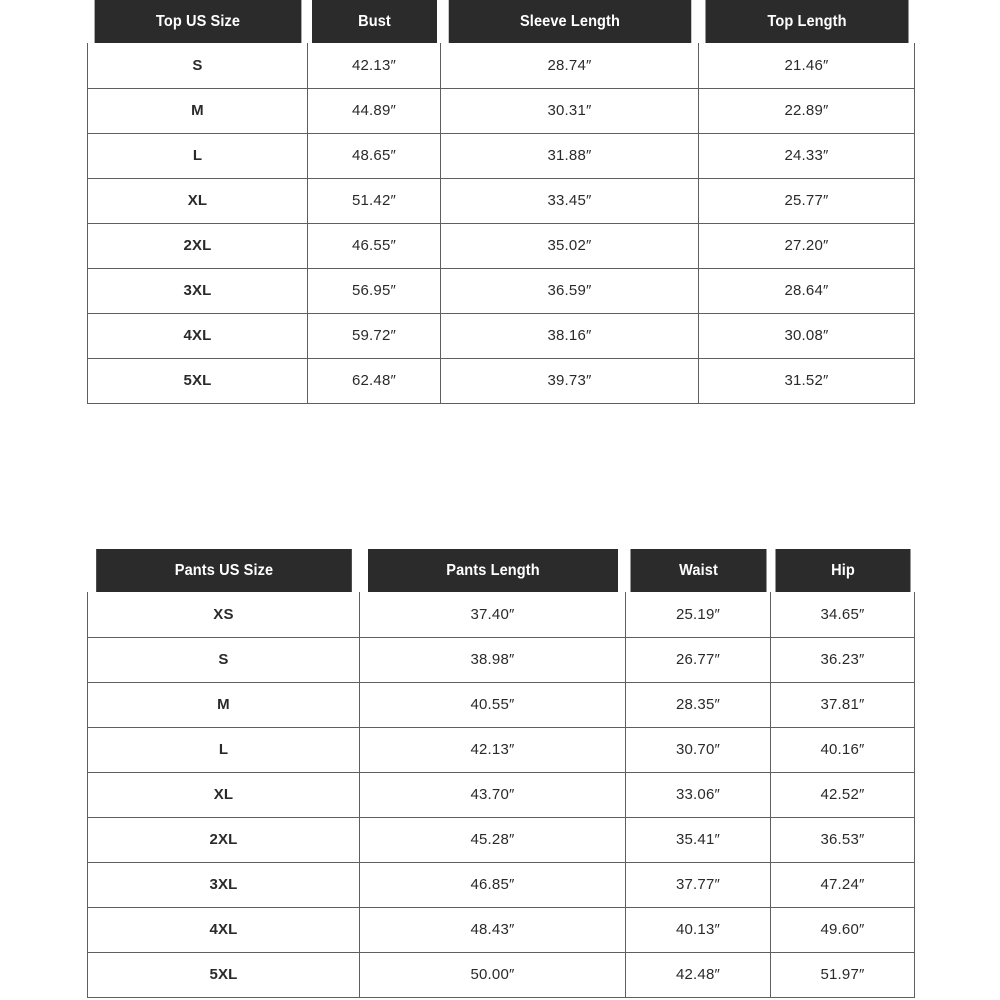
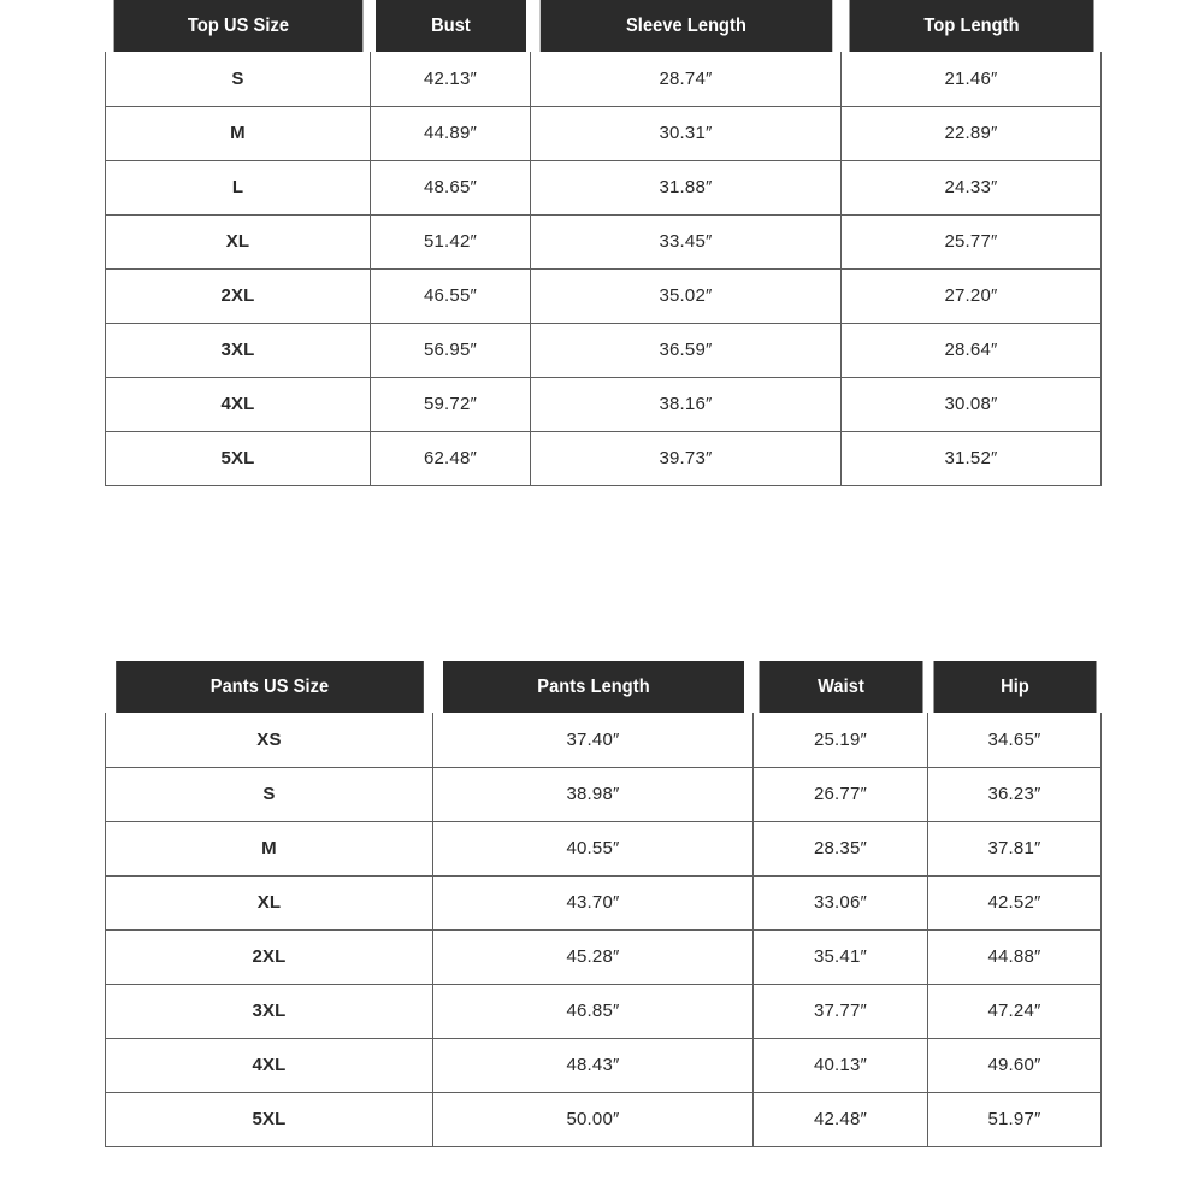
  Top US Size	Bust	Sleeve Length	Top Length
  S	42.13″	28.74″	21.46″
  M	44.89″	30.31″	22.89″
  L	48.65″	31.88″	24.33″
  XL	51.42″	33.45″	25.77″
  2XL	46.55″	35.02″	27.20″
  3XL	56.95″	36.59″	28.64″
  4XL	59.72″	38.16″	30.08″
  5XL	62.48″	39.73″	31.52″
  Pants US Size	Pants Length	Waist	Hip
  XS	37.40″	25.19″	34.65″
  S	38.98″	26.77″	36.23″
  M	40.55″	28.35″	37.81″
- L	42.13″	30.70″	40.16″
  XL	43.70″	33.06″	42.52″
- 2XL	45.28″	35.41″	36.53″
+ 2XL	45.28″	35.41″	44.88″
  3XL	46.85″	37.77″	47.24″
  4XL	48.43″	40.13″	49.60″
  5XL	50.00″	42.48″	51.97″
